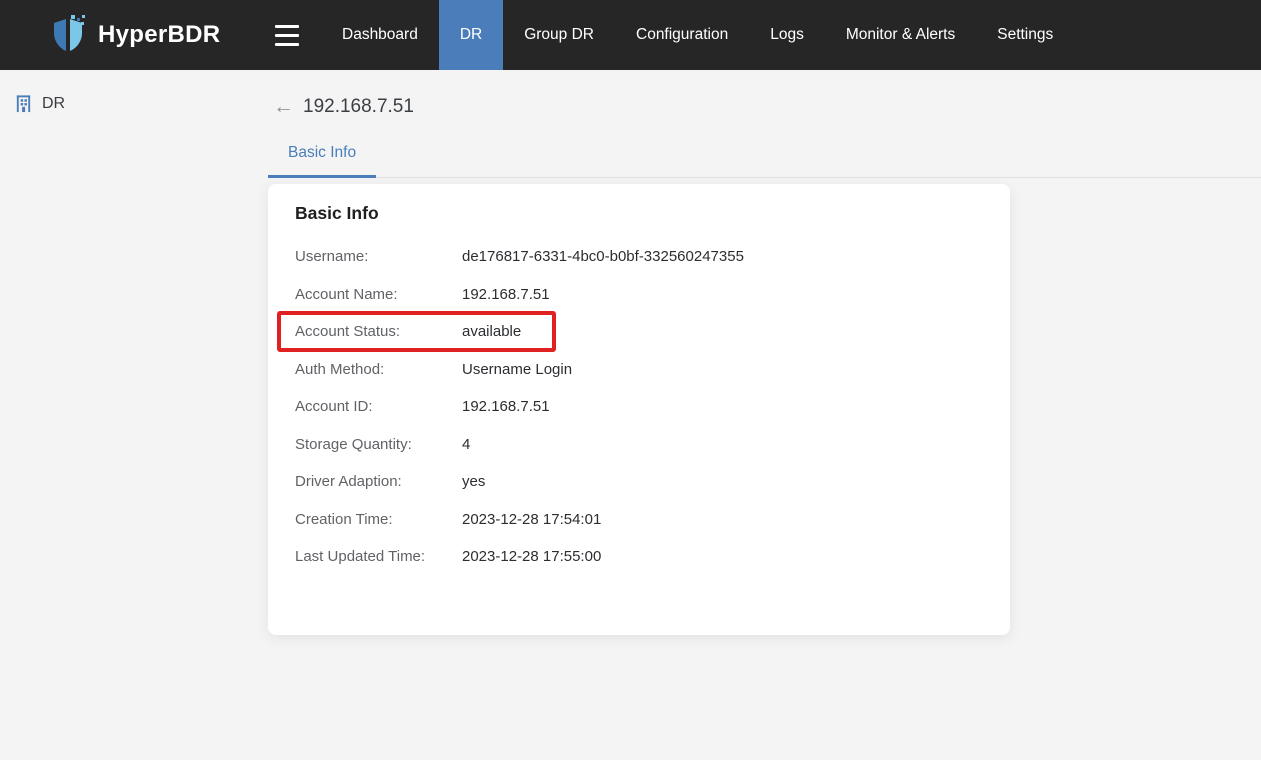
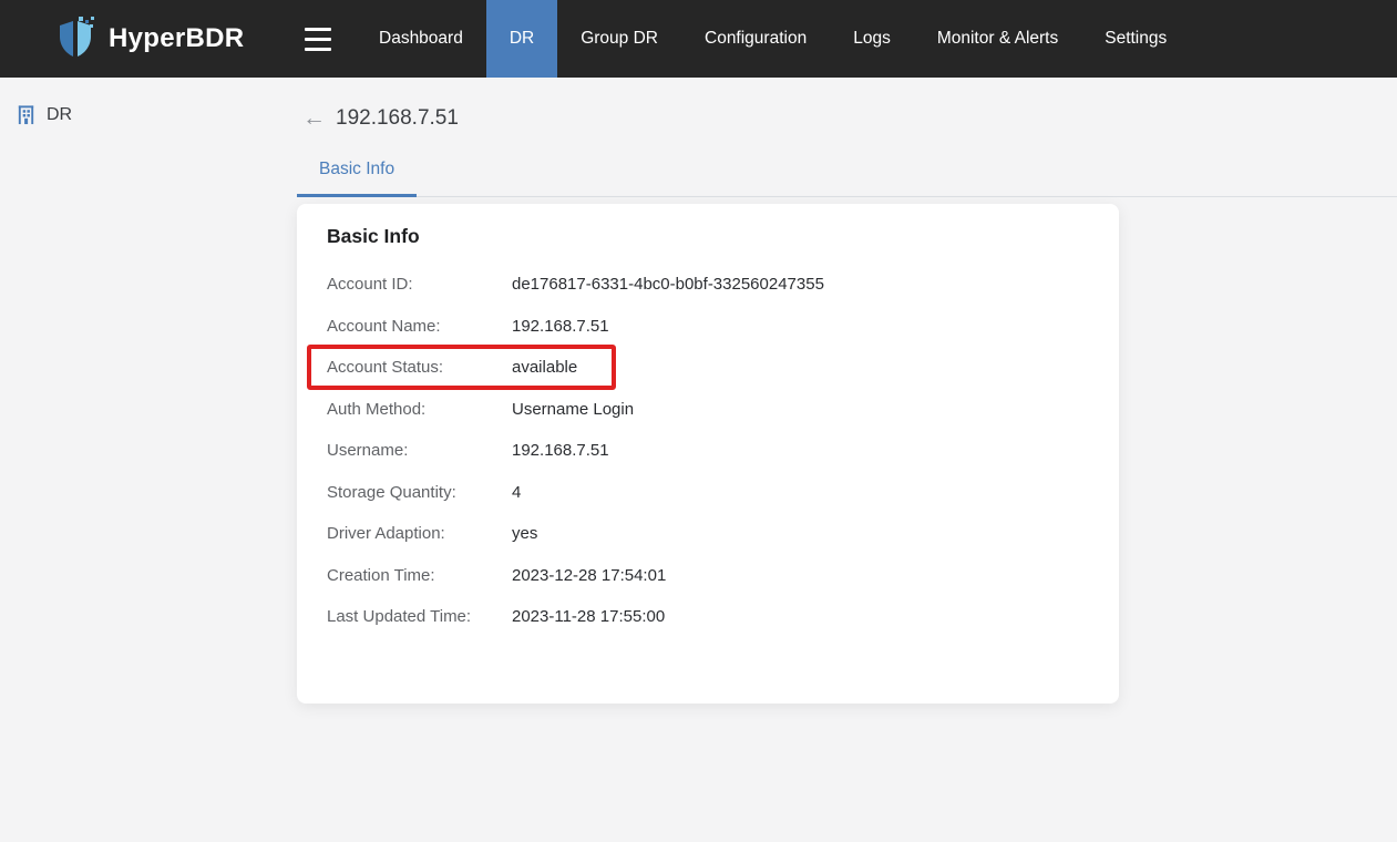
  HyperBDR
  Dashboard
  DR
  Group DR
  Configuration
  Logs
  Monitor & Alerts
  Settings
  DR
  ←
  192.168.7.51
  Basic Info
  Basic Info
- Username:
+ Account ID:
  de176817-6331-4bc0-b0bf-332560247355
  Account Name:
  192.168.7.51
  Account Status:
  available
  Auth Method:
  Username Login
- Account ID:
+ Username:
  192.168.7.51
  Storage Quantity:
  4
  Driver Adaption:
  yes
  Creation Time:
  2023-12-28 17:54:01
  Last Updated Time:
- 2023-12-28 17:55:00
+ 2023-11-28 17:55:00
